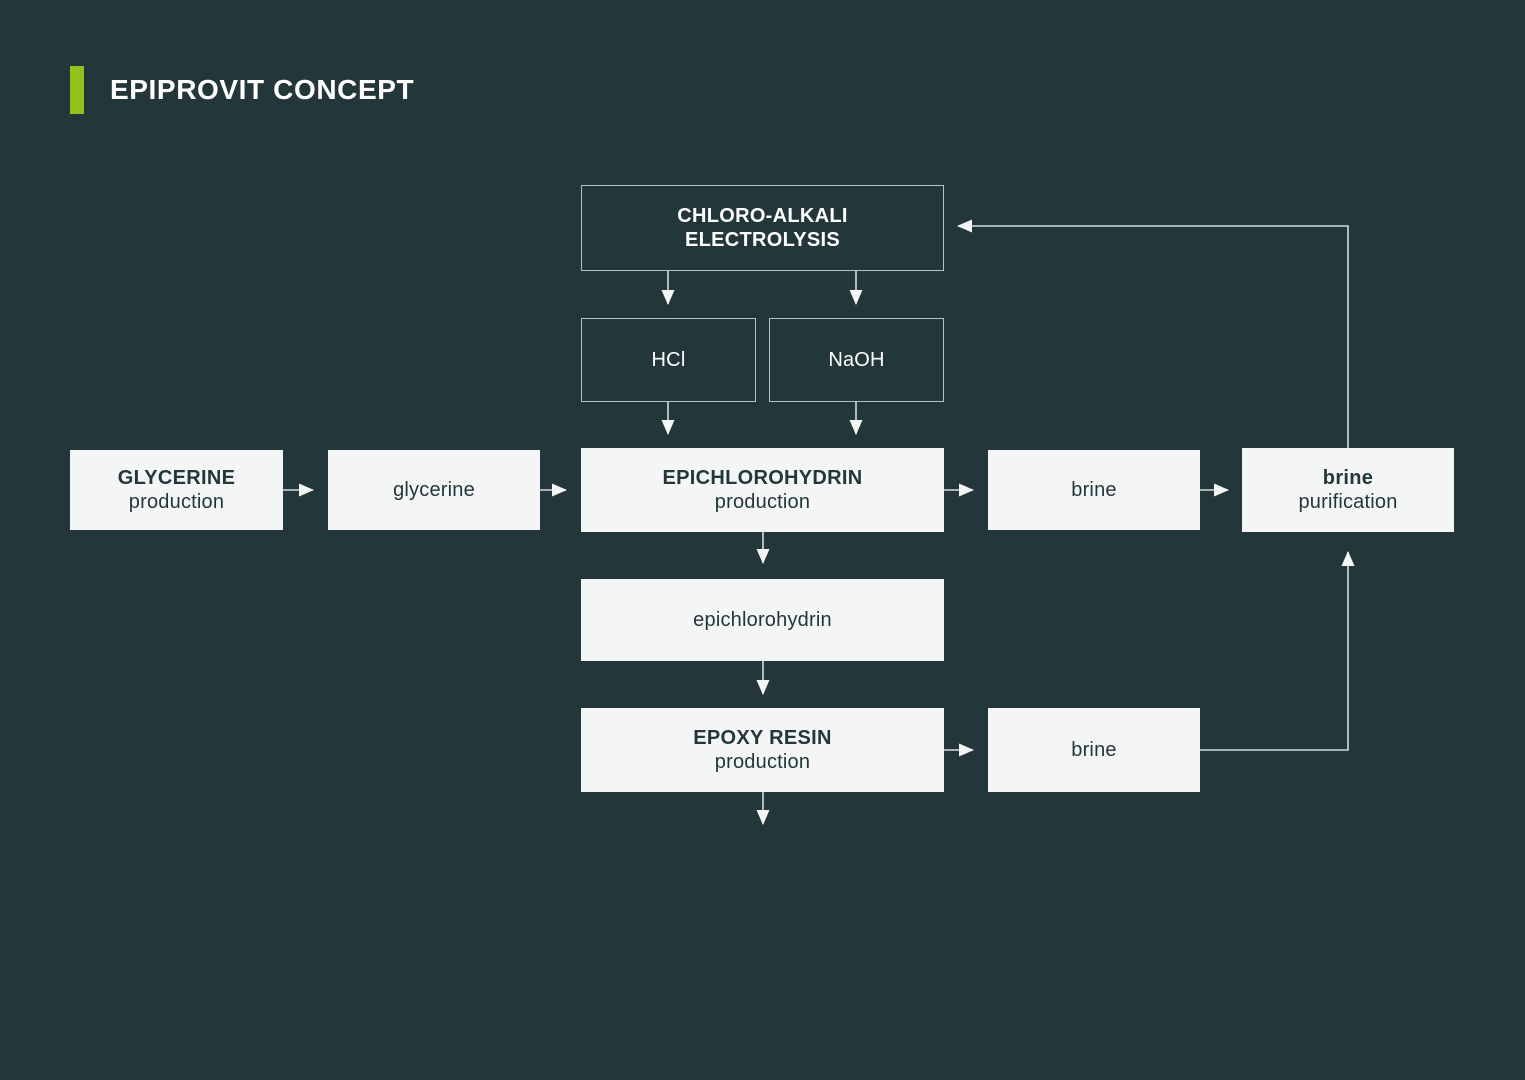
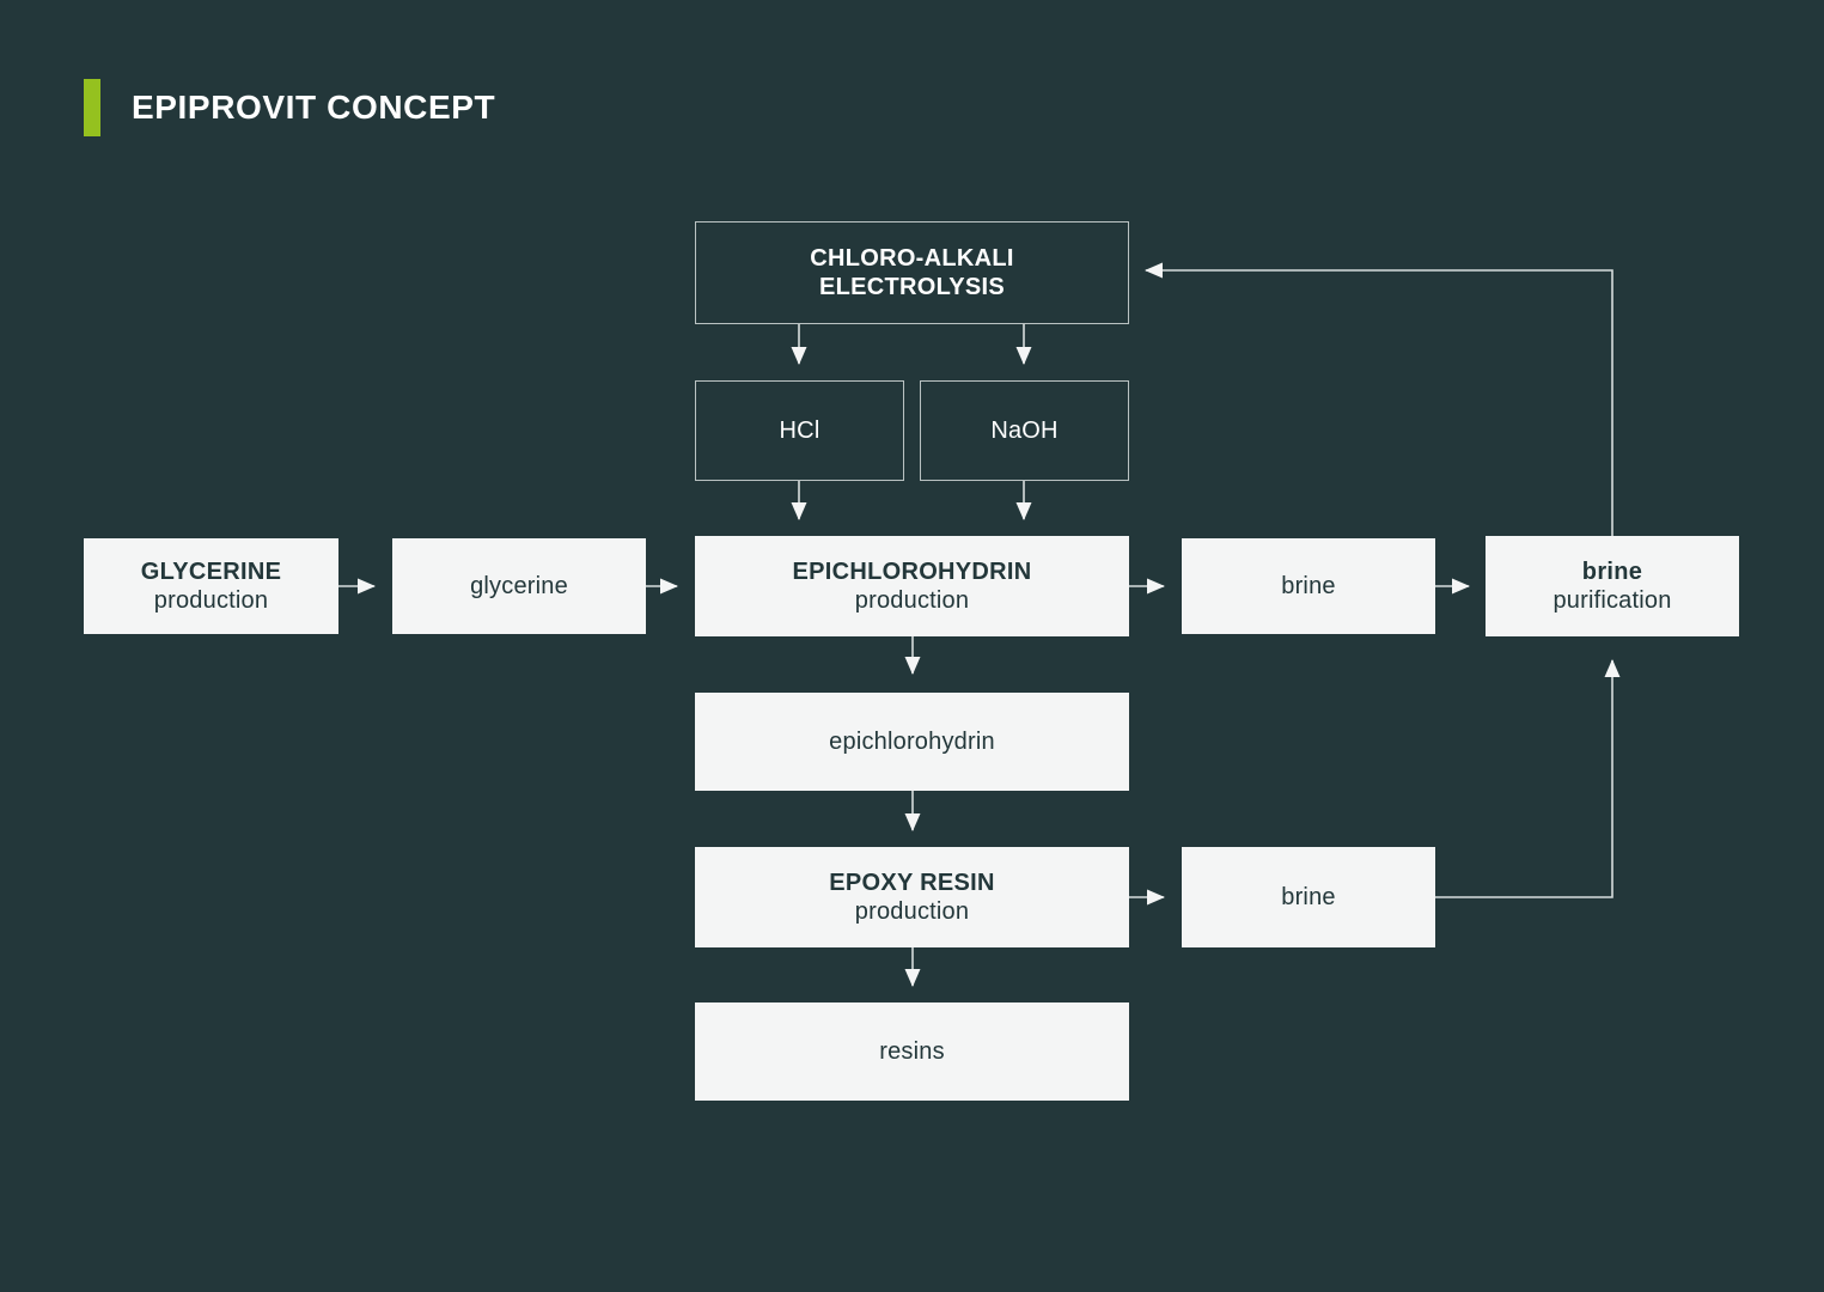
  EPIPROVIT CONCEPT
  CHLORO-ALKALI
  ELECTROLYSIS
  HCl
  NaOH
  GLYCERINE
  production
  glycerine
  EPICHLOROHYDRIN
  production
  brine
  brine
  purification
  epichlorohydrin
  EPOXY RESIN
  production
  brine
+ resins
